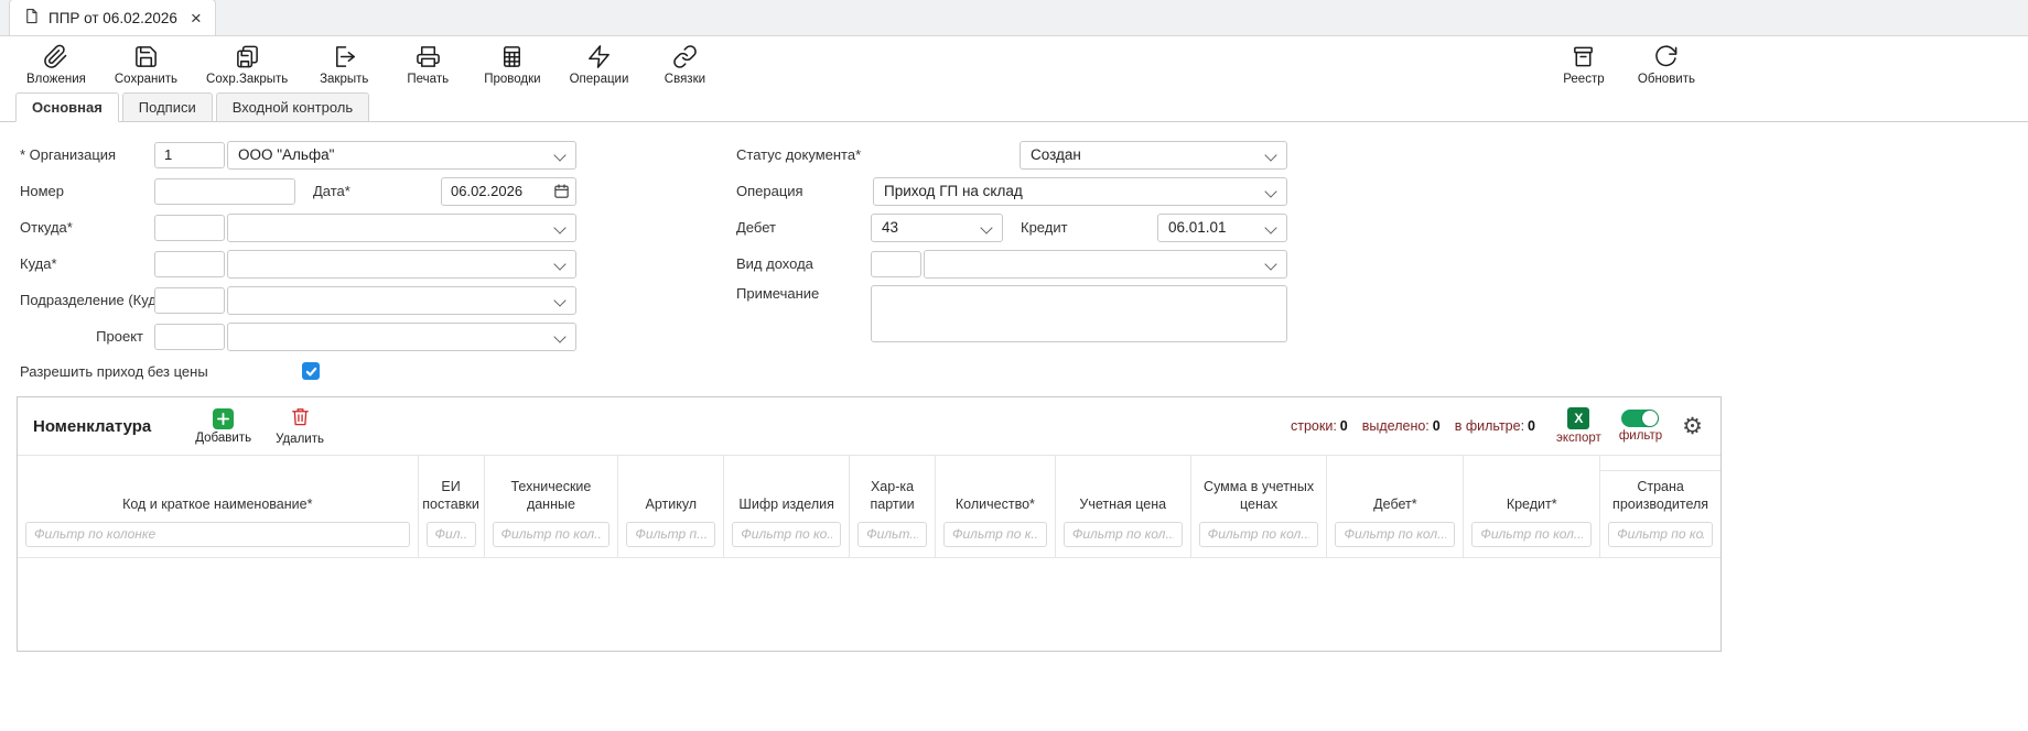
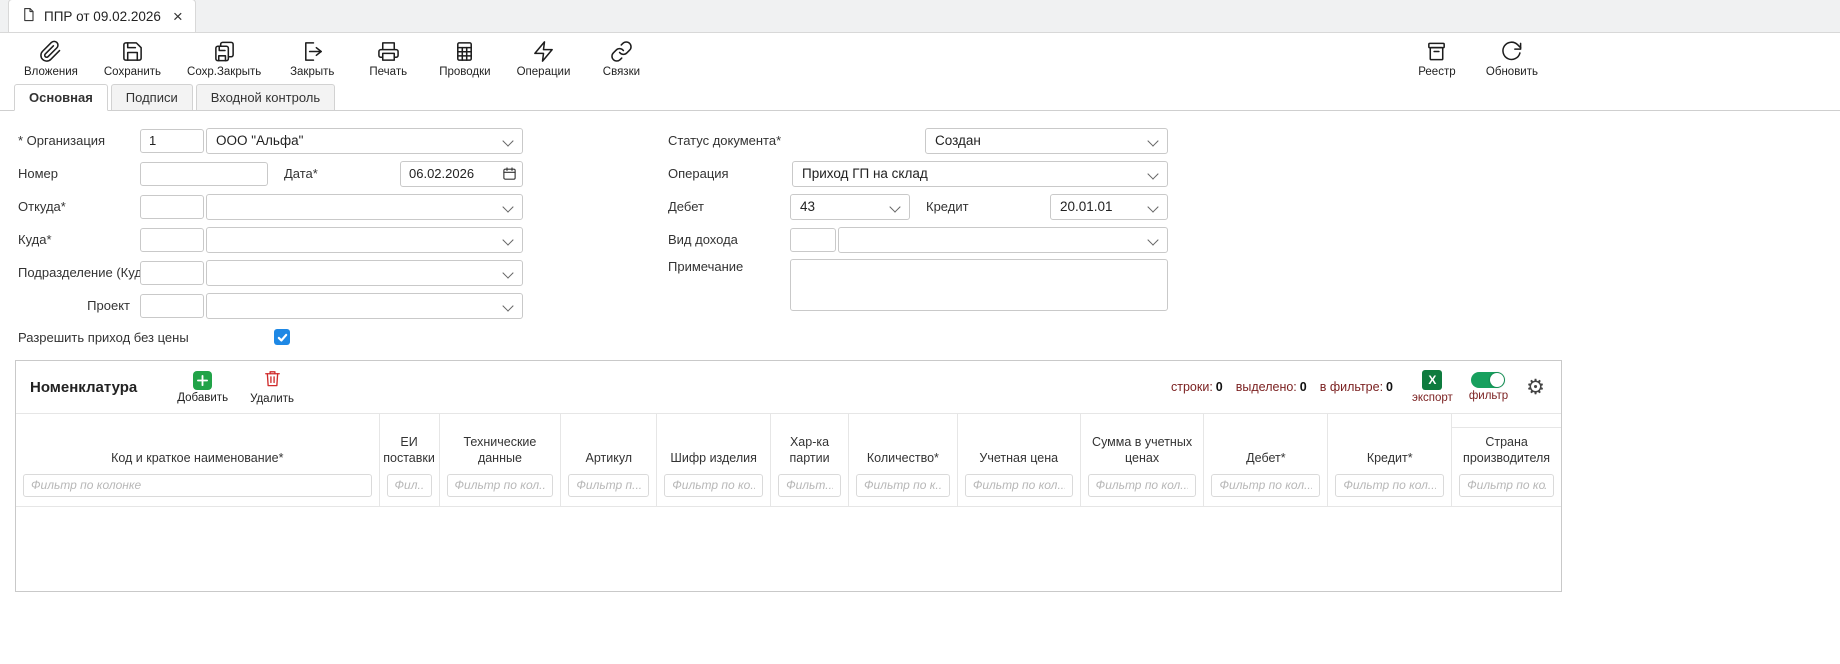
- ППР от 06.02.2026
+ ППР от 09.02.2026
  ×
  Вложения
  Сохранить
  Сохр.Закрыть
  Закрыть
  Печать
  Проводки
  Операции
  Связки
  Реестр
  Обновить
  Основная
  Подписи
  Входной контроль
  * Организация
  1
  ООО "Альфа"
  Номер
  Дата*
  06.02.2026
  Откуда*
  Куда*
  Подразделение (Куд
  Проект
  Разрешить приход без цены
  Статус документа*
  Создан
  Операция
  Приход ГП на склад
  Дебет
  43
  Кредит
- 06.01.01
+ 20.01.01
  Вид дохода
  Примечание
  Номенклатура
  Добавить
  Удалить
  строки: 0
  выделено: 0
  в фильтре: 0
  X
  экспорт
  фильтр
  Код и краткое наименование*
  Фильтр по колонке
  ЕИ поставки
  Фил..
  Технические данные
  Фильтр по кол..
  Артикул
  Фильтр п...
  Шифр изделия
  Фильтр по ко.
  Хар-ка партии
  Фильт..
  Количество*
  Фильтр по к..
  Учетная цена
  Фильтр по кол..
  Сумма в учетных ценах
  Фильтр по кол...
  Дебет*
  Фильтр по кол...
  Кредит*
  Фильтр по кол...
  Страна производителя
  Фильтр по ко
